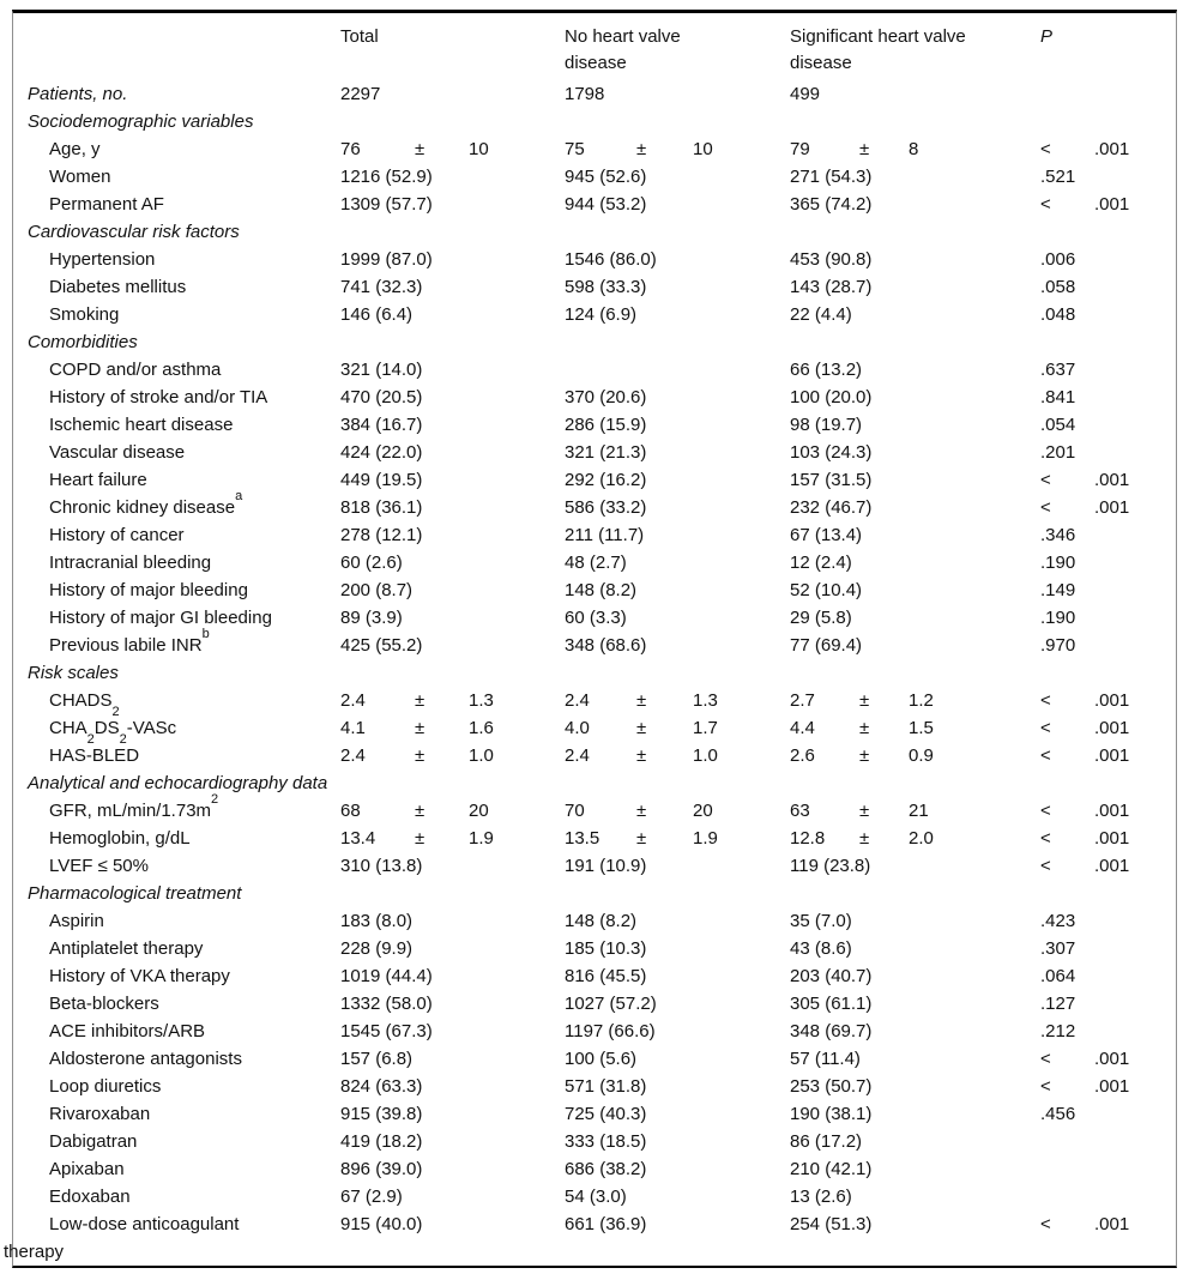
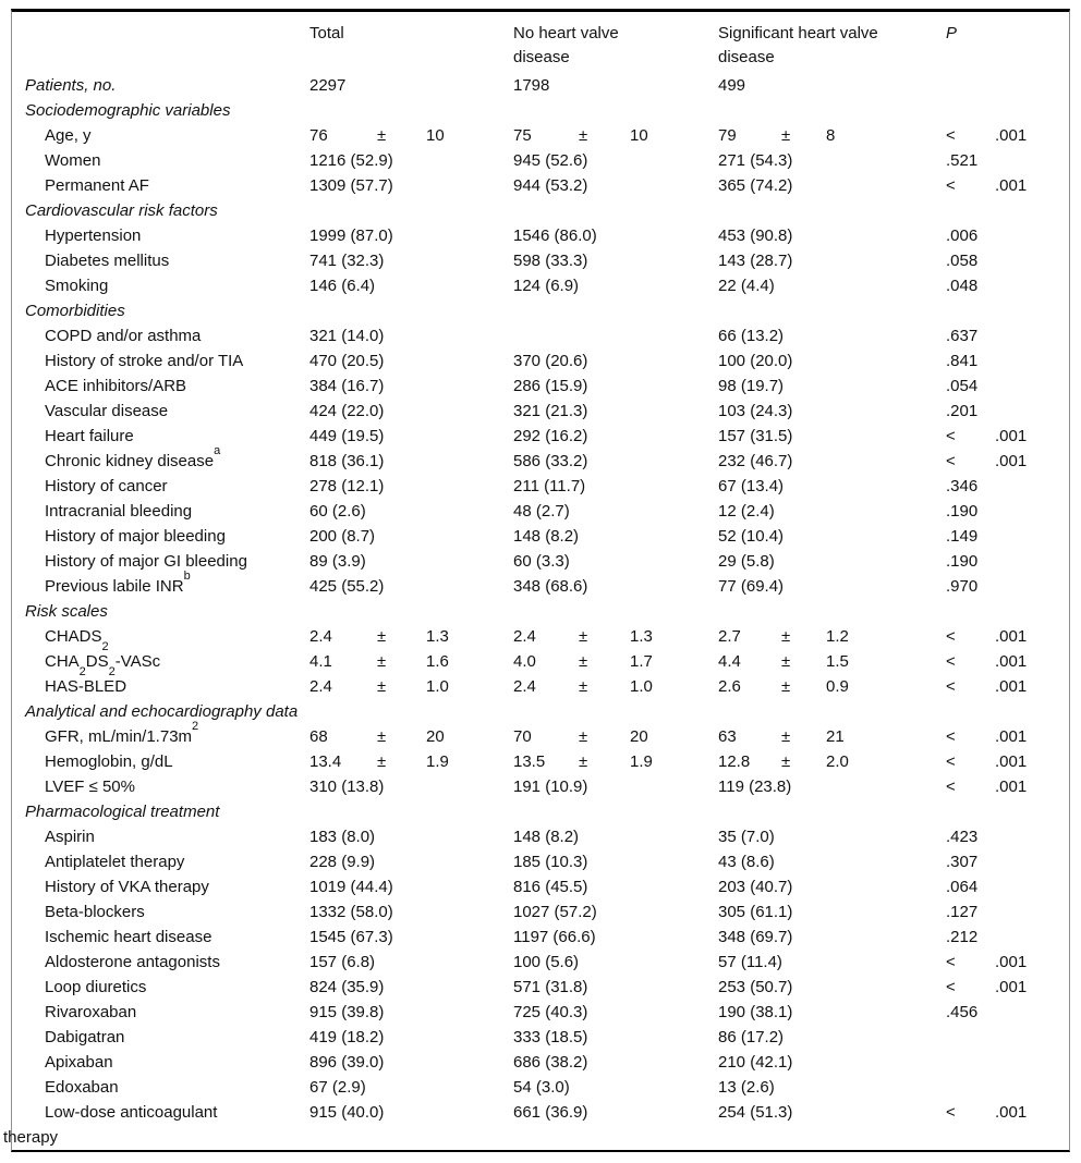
  Total
  No heart valve
  disease
  Significant heart valve
  disease
  P
  Patients, no.
  2297
  1798
  499
  Sociodemographic variables
  Age, y
  76
  ±
  10
  75
  ±
  10
  79
  ±
  8
  <
  .001
  Women
  1216 (52.9)
  945 (52.6)
  271 (54.3)
  .521
  Permanent AF
  1309 (57.7)
  944 (53.2)
  365 (74.2)
  <
  .001
  Cardiovascular risk factors
  Hypertension
  1999 (87.0)
  1546 (86.0)
  453 (90.8)
  .006
  Diabetes mellitus
  741 (32.3)
  598 (33.3)
  143 (28.7)
  .058
  Smoking
  146 (6.4)
  124 (6.9)
  22 (4.4)
  .048
  Comorbidities
  COPD and/or asthma
  321 (14.0)
  66 (13.2)
  .637
  History of stroke and/or TIA
  470 (20.5)
  370 (20.6)
  100 (20.0)
  .841
- Ischemic heart disease
+ ACE inhibitors/ARB
  384 (16.7)
  286 (15.9)
  98 (19.7)
  .054
  Vascular disease
  424 (22.0)
  321 (21.3)
  103 (24.3)
  .201
  Heart failure
  449 (19.5)
  292 (16.2)
  157 (31.5)
  <
  .001
  Chronic kidney diseasea
  818 (36.1)
  586 (33.2)
  232 (46.7)
  <
  .001
  History of cancer
  278 (12.1)
  211 (11.7)
  67 (13.4)
  .346
  Intracranial bleeding
  60 (2.6)
  48 (2.7)
  12 (2.4)
  .190
  History of major bleeding
  200 (8.7)
  148 (8.2)
  52 (10.4)
  .149
  History of major GI bleeding
  89 (3.9)
  60 (3.3)
  29 (5.8)
  .190
  Previous labile INRb
  425 (55.2)
  348 (68.6)
  77 (69.4)
  .970
  Risk scales
  CHADS2
  2.4
  ±
  1.3
  2.4
  ±
  1.3
  2.7
  ±
  1.2
  <
  .001
  CHA2DS2-VASc
  4.1
  ±
  1.6
  4.0
  ±
  1.7
  4.4
  ±
  1.5
  <
  .001
  HAS-BLED
  2.4
  ±
  1.0
  2.4
  ±
  1.0
  2.6
  ±
  0.9
  <
  .001
  Analytical and echocardiography data
  GFR, mL/min/1.73m2
  68
  ±
  20
  70
  ±
  20
  63
  ±
  21
  <
  .001
  Hemoglobin, g/dL
  13.4
  ±
  1.9
  13.5
  ±
  1.9
  12.8
  ±
  2.0
  <
  .001
  LVEF ≤ 50%
  310 (13.8)
  191 (10.9)
  119 (23.8)
  <
  .001
  Pharmacological treatment
  Aspirin
  183 (8.0)
  148 (8.2)
  35 (7.0)
  .423
  Antiplatelet therapy
  228 (9.9)
  185 (10.3)
  43 (8.6)
  .307
  History of VKA therapy
  1019 (44.4)
  816 (45.5)
  203 (40.7)
  .064
  Beta-blockers
  1332 (58.0)
  1027 (57.2)
  305 (61.1)
  .127
- ACE inhibitors/ARB
+ Ischemic heart disease
  1545 (67.3)
  1197 (66.6)
  348 (69.7)
  .212
  Aldosterone antagonists
  157 (6.8)
  100 (5.6)
  57 (11.4)
  <
  .001
  Loop diuretics
- 824 (63.3)
+ 824 (35.9)
  571 (31.8)
  253 (50.7)
  <
  .001
  Rivaroxaban
  915 (39.8)
  725 (40.3)
  190 (38.1)
  .456
  Dabigatran
  419 (18.2)
  333 (18.5)
  86 (17.2)
  Apixaban
  896 (39.0)
  686 (38.2)
  210 (42.1)
  Edoxaban
  67 (2.9)
  54 (3.0)
  13 (2.6)
  Low-dose anticoagulant therapy
  915 (40.0)
  661 (36.9)
  254 (51.3)
  <
  .001
